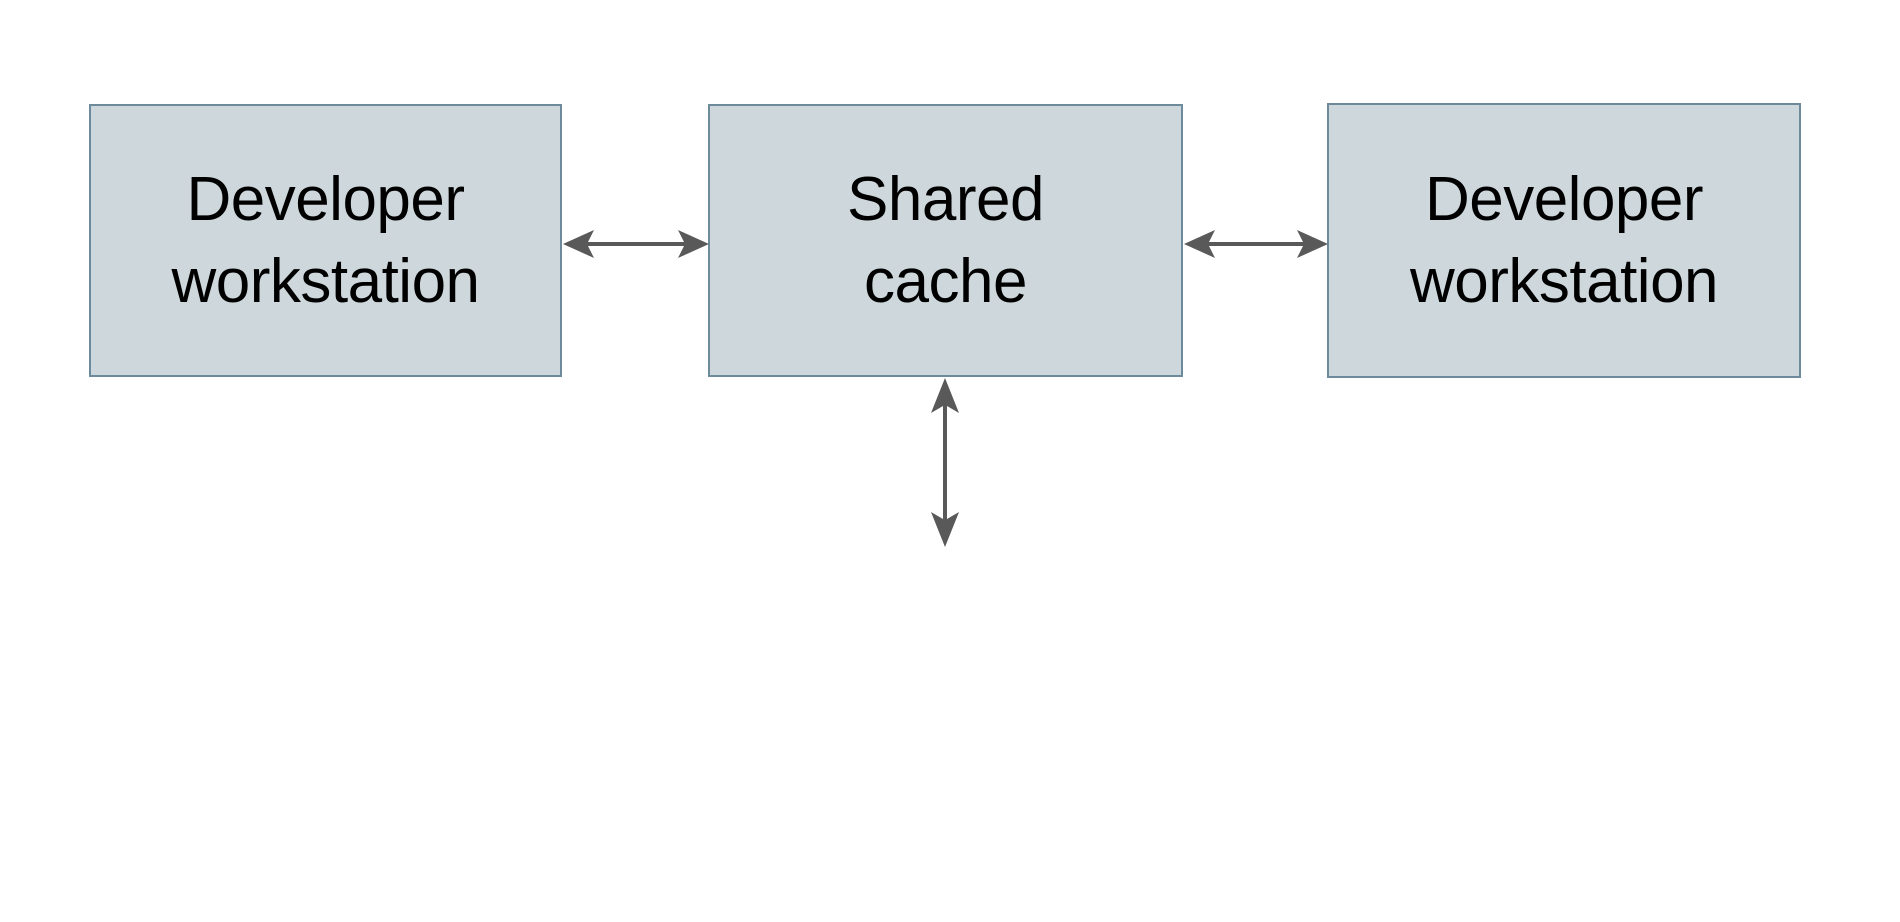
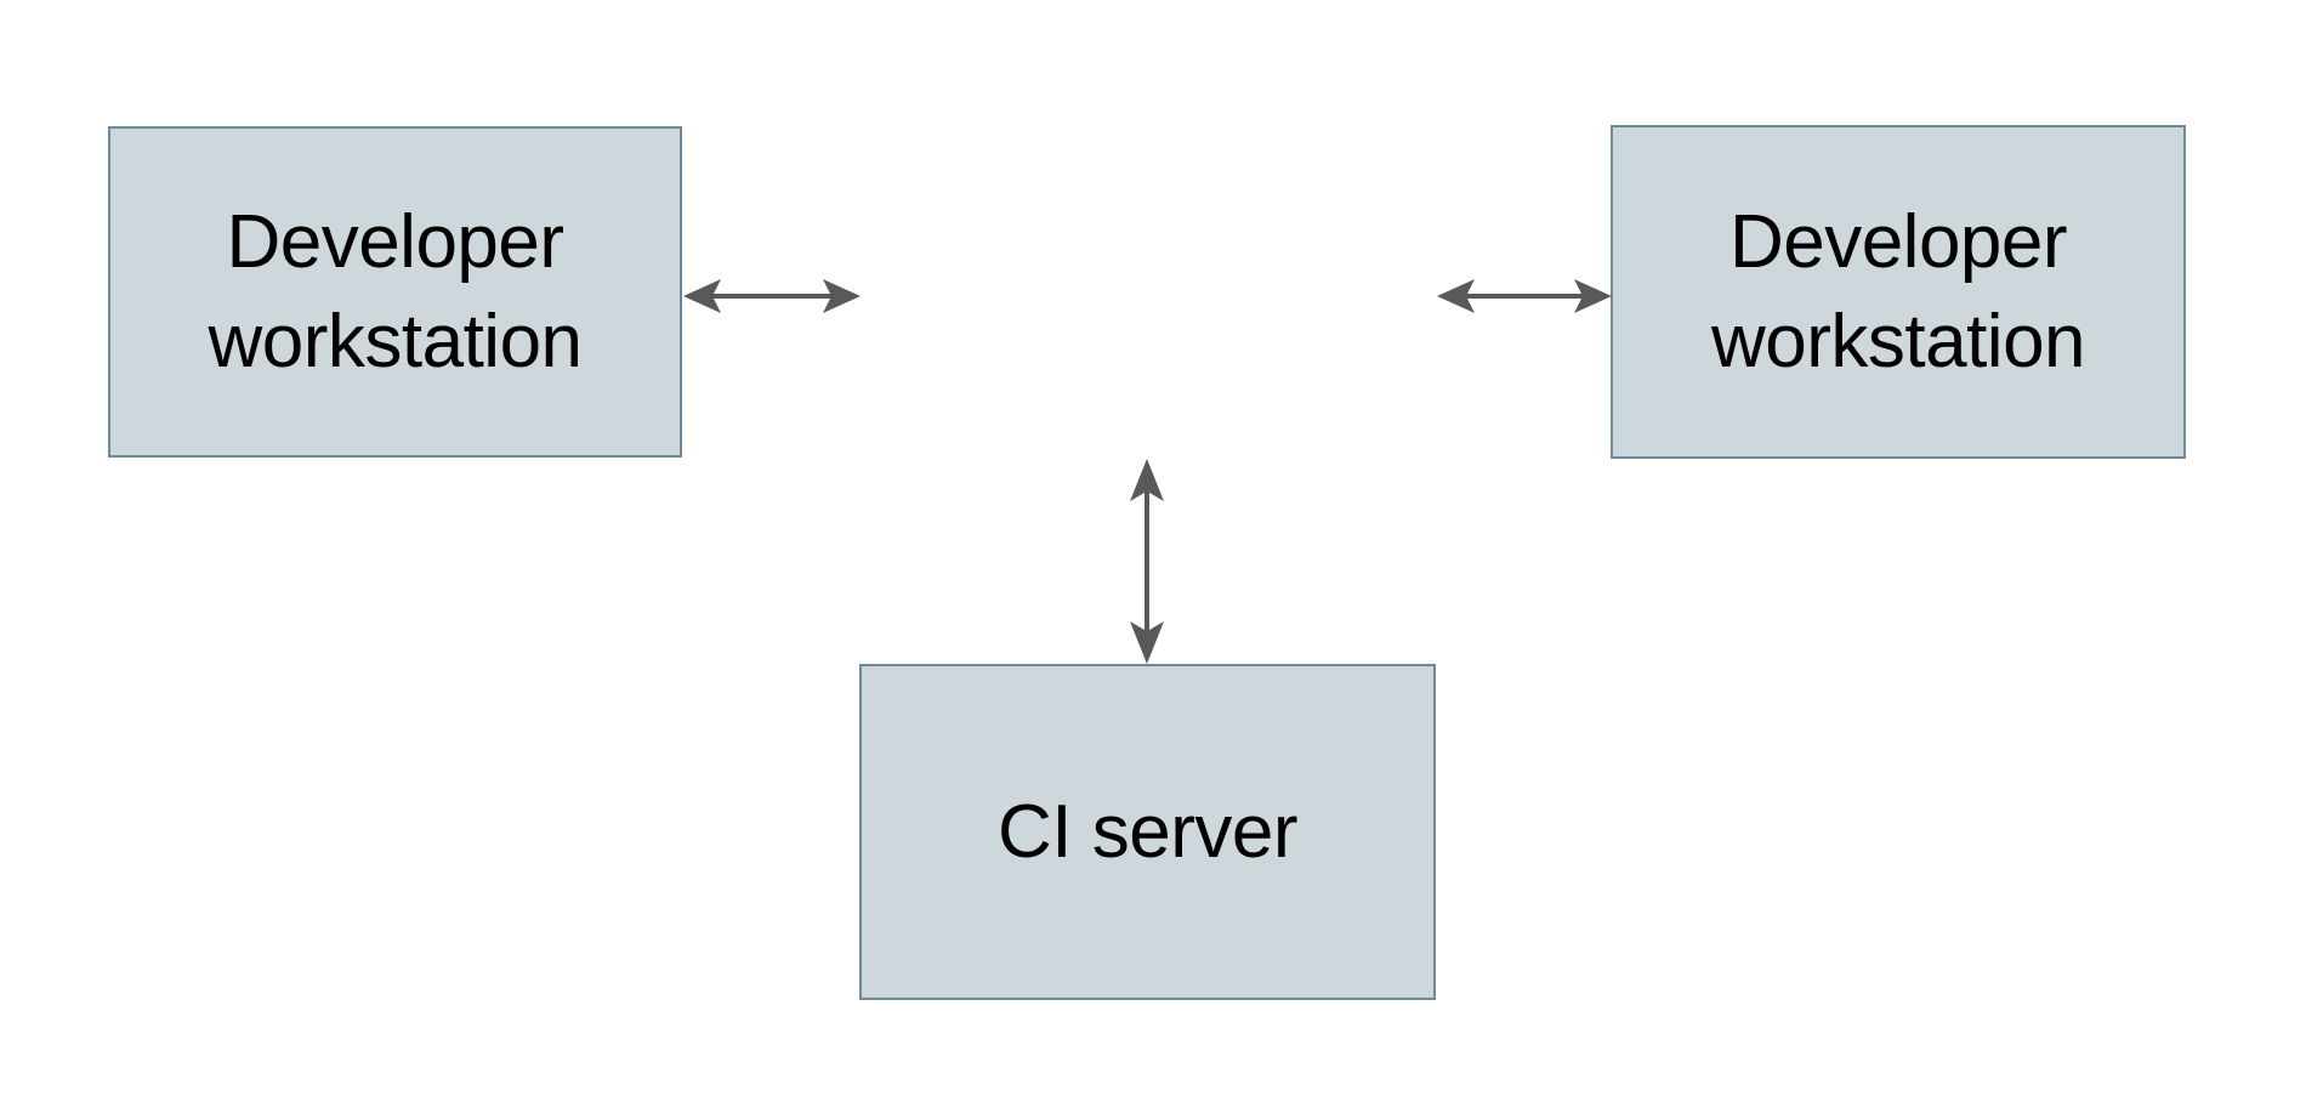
  Developer
  workstation
- Shared
- cache
  Developer
  workstation
+ CI server
